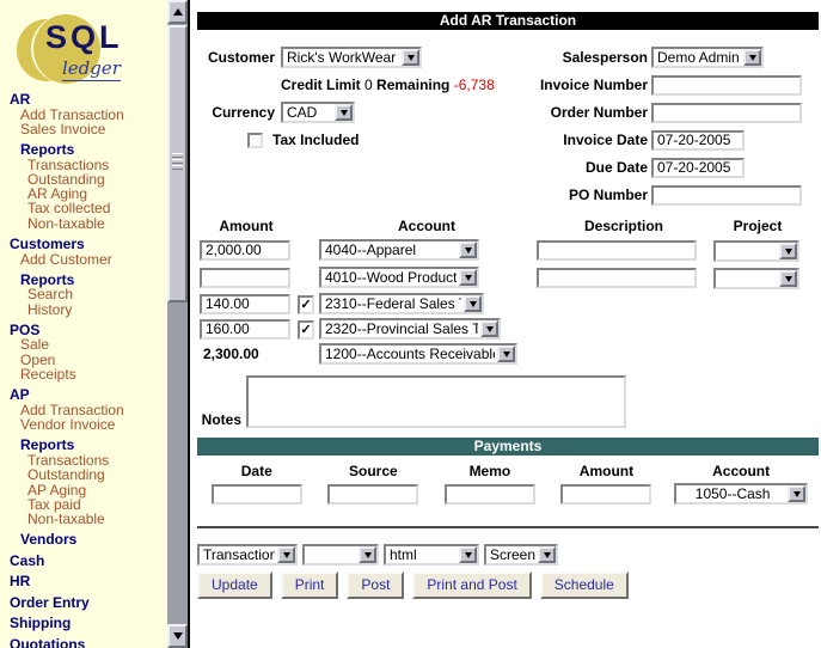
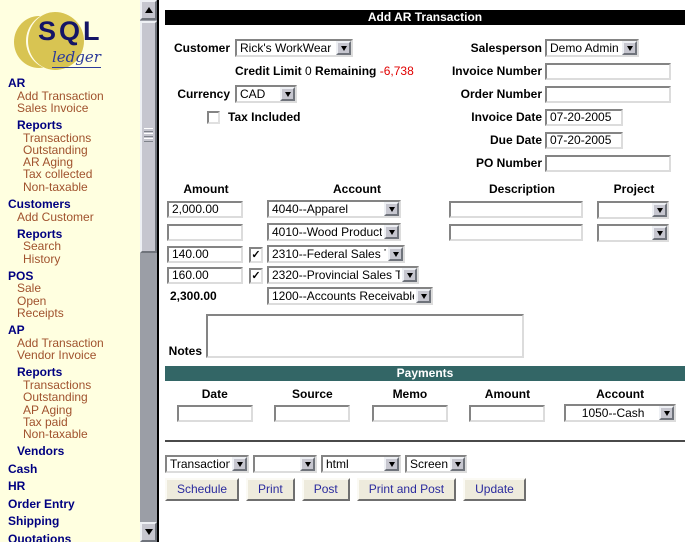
  SQL
  ledger
  AR
  Add Transaction
  Sales Invoice
  Reports
  Transactions
  Outstanding
  AR Aging
  Tax collected
  Non-taxable
  Customers
  Add Customer
  Reports
  Search
  History
  POS
  Sale
  Open
  Receipts
  AP
  Add Transaction
  Vendor Invoice
  Reports
  Transactions
  Outstanding
  AP Aging
  Tax paid
  Non-taxable
  Vendors
  Cash
  HR
  Order Entry
  Shipping
  Quotations
  Add AR Transaction
  Customer
  Rick's WorkWear
  Credit Limit
  0
  Remaining
  -6,738
  Currency
  CAD
  Tax Included
  Salesperson
  Demo Admin
  Invoice Number
  Order Number
  Invoice Date
  07-20-2005
  Due Date
  07-20-2005
  PO Number
  Amount		Account	Description	Project
  2,000.00		4040--Apparel
  		4010--Wood Product
  140.00	✓	2310--Federal Sales
  160.00	✓	2320--Provincial Sales T
  2,300.00		1200--Accounts Receivabl
  Notes
  Payments
  Date	Source	Memo	Amount	Account
  				1050--Cash
  Transaction
  html
  Screen
- Update
+ Schedule
  Print
  Post
  Print and Post
- Schedule
+ Update
